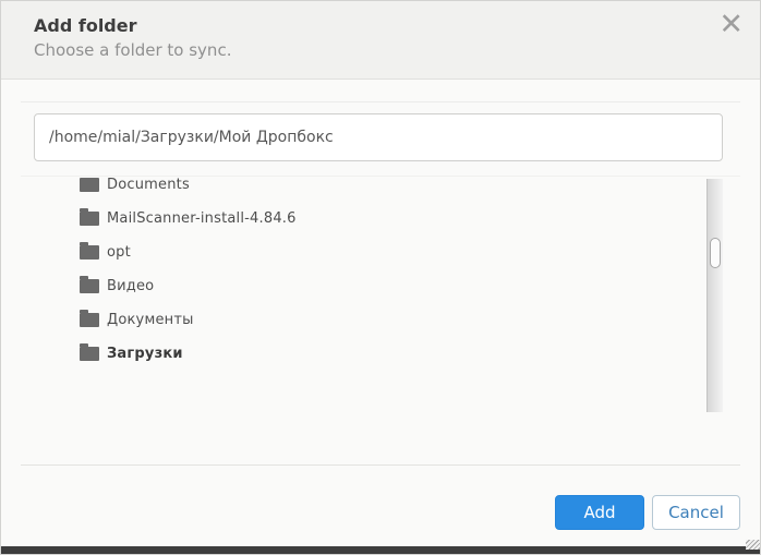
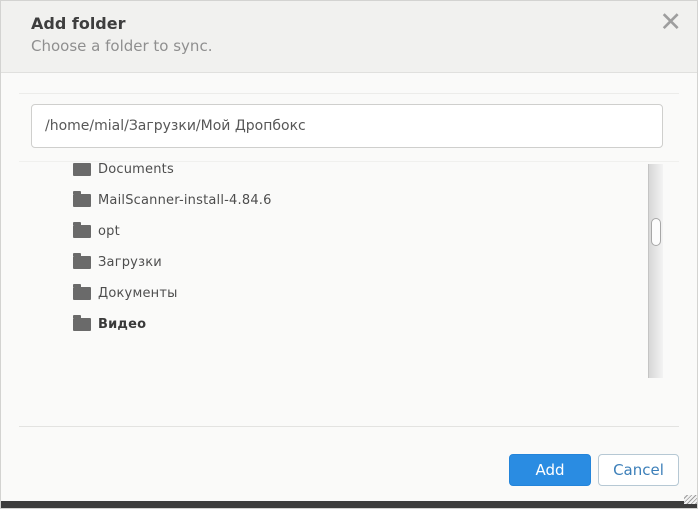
  Add folder
  Choose a folder to sync.
  ✕
  /home/mial/Загрузки/Мой Дропбокс
  Documents
  MailScanner-install-4.84.6
  opt
- Видео
+ Загрузки
  Документы
- Загрузки
+ Видео
  Add
  Cancel
